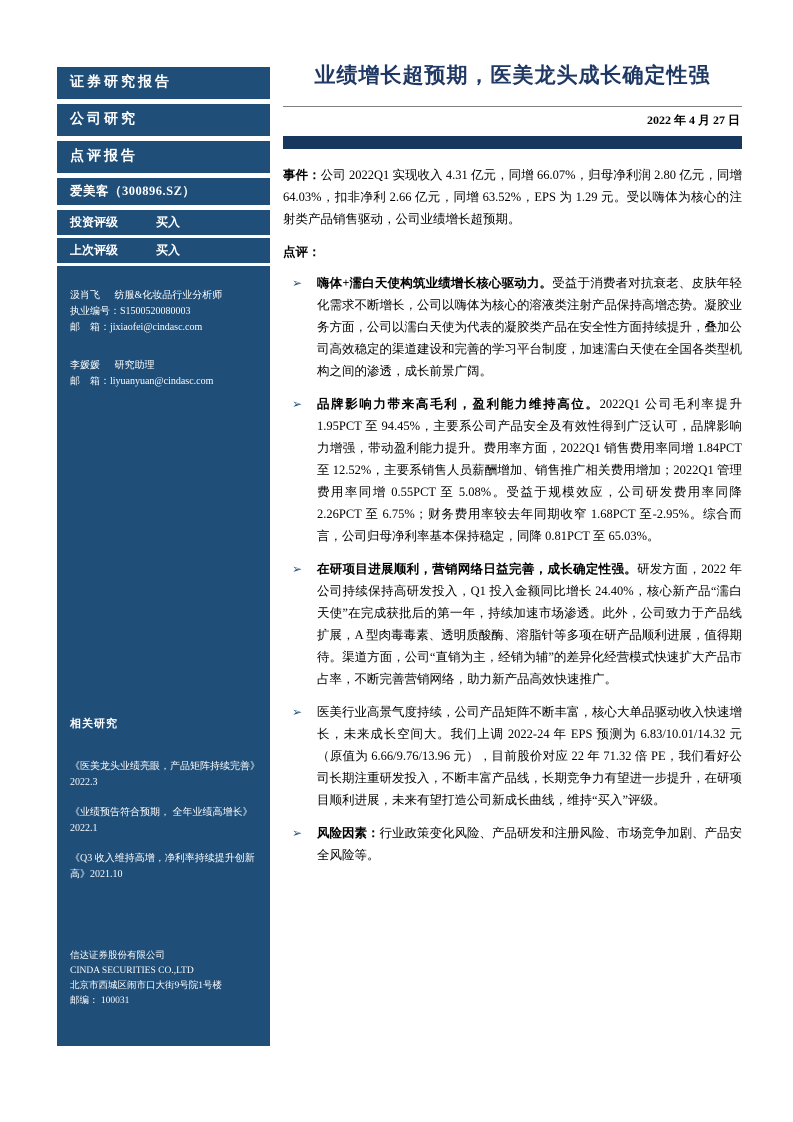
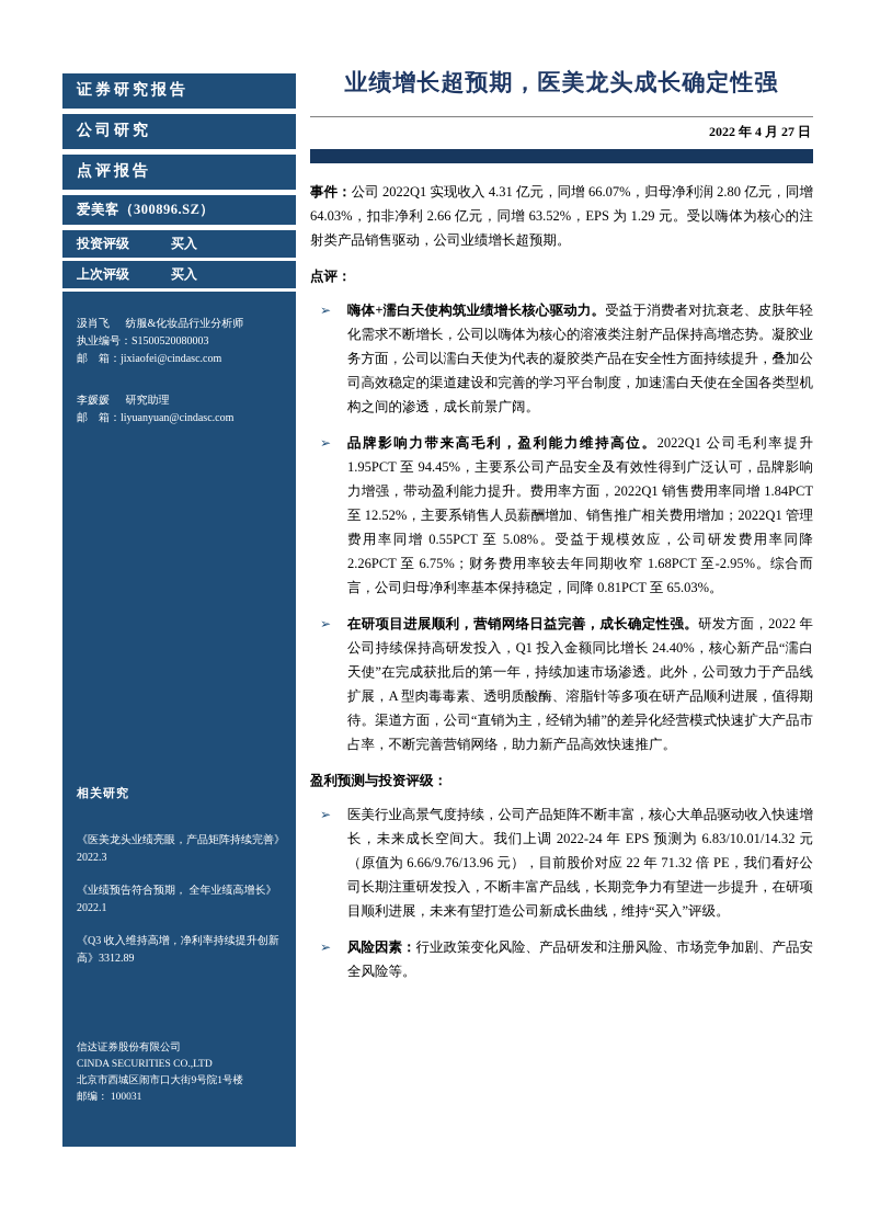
  证券研究报告
  公司研究
  点评报告
  爱美客（300896.SZ）
  投资评级
  买入
  上次评级
  买入
  汲肖飞 纺服&化妆品行业分析师
  执业编号：S1500520080003
  邮 箱：jixiaofei@cindasc.com
  李媛媛 研究助理
  邮 箱：liyuanyuan@cindasc.com
  相关研究
  《医美龙头业绩亮眼，产品矩阵持续完善》2022.3
  《业绩预告符合预期， 全年业绩高增长》2022.1
- 《Q3 收入维持高增，净利率持续提升创新高》2021.10
+ 《Q3 收入维持高增，净利率持续提升创新高》3312.89
  信达证券股份有限公司
  CINDA SECURITIES CO.,LTD
  北京市西城区闹市口大街9号院1号楼
  邮编： 100031
  业绩增长超预期，医美龙头成长确定性强
  2022 年 4 月 27 日
  事件：公司 2022Q1 实现收入 4.31 亿元，同增 66.07%，归母净利润 2.80 亿元，同增 64.03%，扣非净利 2.66 亿元，同增 63.52%，EPS 为 1.29 元。受以嗨体为核心的注射类产品销售驱动，公司业绩增长超预期。
  点评：
  ➢
  嗨体+濡白天使构筑业绩增长核心驱动力。受益于消费者对抗衰老、皮肤年轻化需求不断增长，公司以嗨体为核心的溶液类注射产品保持高增态势。凝胶业务方面，公司以濡白天使为代表的凝胶类产品在安全性方面持续提升，叠加公司高效稳定的渠道建设和完善的学习平台制度，加速濡白天使在全国各类型机构之间的渗透，成长前景广阔。
  ➢
  品牌影响力带来高毛利，盈利能力维持高位。2022Q1 公司毛利率提升 1.95PCT 至 94.45%，主要系公司产品安全及有效性得到广泛认可，品牌影响力增强，带动盈利能力提升。费用率方面，2022Q1 销售费用率同增 1.84PCT 至 12.52%，主要系销售人员薪酬增加、销售推广相关费用增加；2022Q1 管理费用率同增 0.55PCT 至 5.08%。受益于规模效应，公司研发费用率同降 2.26PCT 至 6.75%；财务费用率较去年同期收窄 1.68PCT 至-2.95%。综合而言，公司归母净利率基本保持稳定，同降 0.81PCT 至 65.03%。
  ➢
  在研项目进展顺利，营销网络日益完善，成长确定性强。研发方面，2022 年公司持续保持高研发投入，Q1 投入金额同比增长 24.40%，核心新产品“濡白天使”在完成获批后的第一年，持续加速市场渗透。此外，公司致力于产品线扩展，A 型肉毒毒素、透明质酸酶、溶脂针等多项在研产品顺利进展，值得期待。渠道方面，公司“直销为主，经销为辅”的差异化经营模式快速扩大产品市占率，不断完善营销网络，助力新产品高效快速推广。
+ 盈利预测与投资评级：
  ➢
  医美行业高景气度持续，公司产品矩阵不断丰富，核心大单品驱动收入快速增长，未来成长空间大。我们上调 2022-24 年 EPS 预测为 6.83/10.01/14.32 元（原值为 6.66/9.76/13.96 元），目前股价对应 22 年 71.32 倍 PE，我们看好公司长期注重研发投入，不断丰富产品线，长期竞争力有望进一步提升，在研项目顺利进展，未来有望打造公司新成长曲线，维持“买入”评级。
  ➢
  风险因素：行业政策变化风险、产品研发和注册风险、市场竞争加剧、产品安全风险等。
